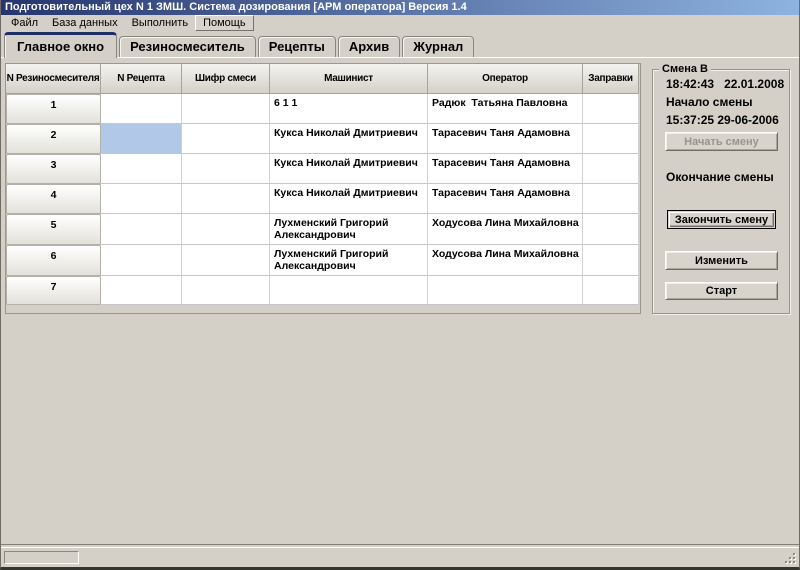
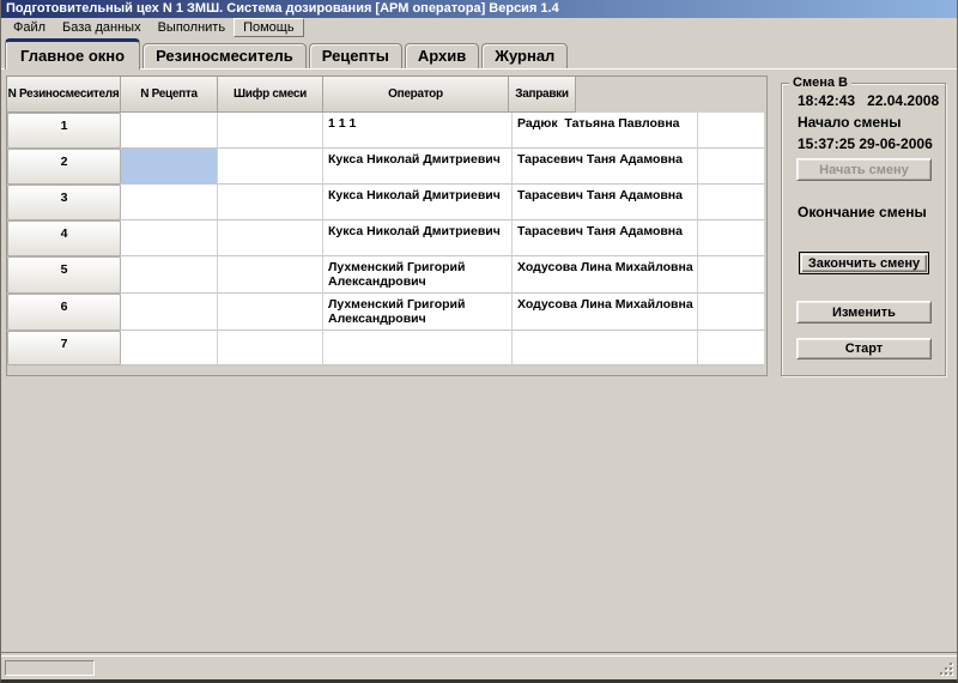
  Подготовительный цех N 1 ЗМШ. Система дозирования [АРМ оператора] Версия 1.4
  Файл
  База данных
  Выполнить
  Помощь
  Главное окно
  Резиносмеситель
  Рецепты
  Архив
  Журнал
  N Резиносмесителя
  N Рецепта
  Шифр смеси
- Машинист
  Оператор
  Заправки
  1
- 6 1 1
+ 1 1 1
  Радюк Татьяна Павловна
  2
  Кукса Николай Дмитриевич
  Тарасевич Таня Адамовна
  3
  Кукса Николай Дмитриевич
  Тарасевич Таня Адамовна
  4
  Кукса Николай Дмитриевич
  Тарасевич Таня Адамовна
  5
  Лухменский Григорий Александрович
  Ходусова Лина Михайловна
  6
  Лухменский Григорий Александрович
  Ходусова Лина Михайловна
  7
  Смена В
- 18:42:43 22.01.2008
+ 18:42:43 22.04.2008
  Начало смены
  15:37:25 29-06-2006
  Начать смену
  Окончание смены
  Закончить смену
  Изменить
  Старт
